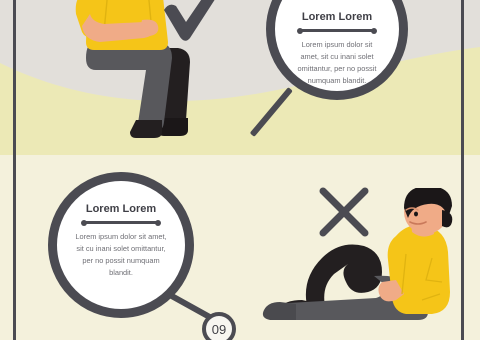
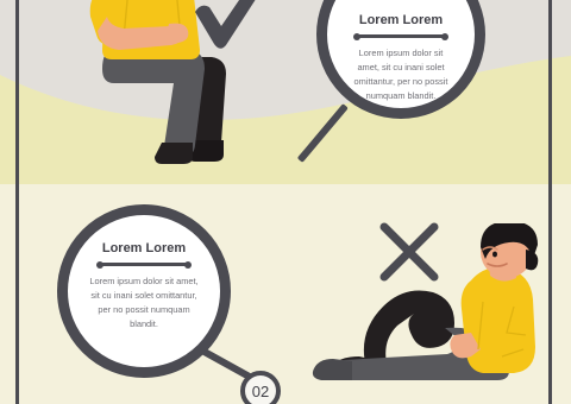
  Lorem Lorem
  Lorem ipsum dolor sit amet, sit cu inani solet omittantur, per no possit numquam blandit.
  Lorem Lorem
  Lorem ipsum dolor sit amet, sit cu inani solet omittantur, per no possit numquam blandit.
- 09
+ 02
